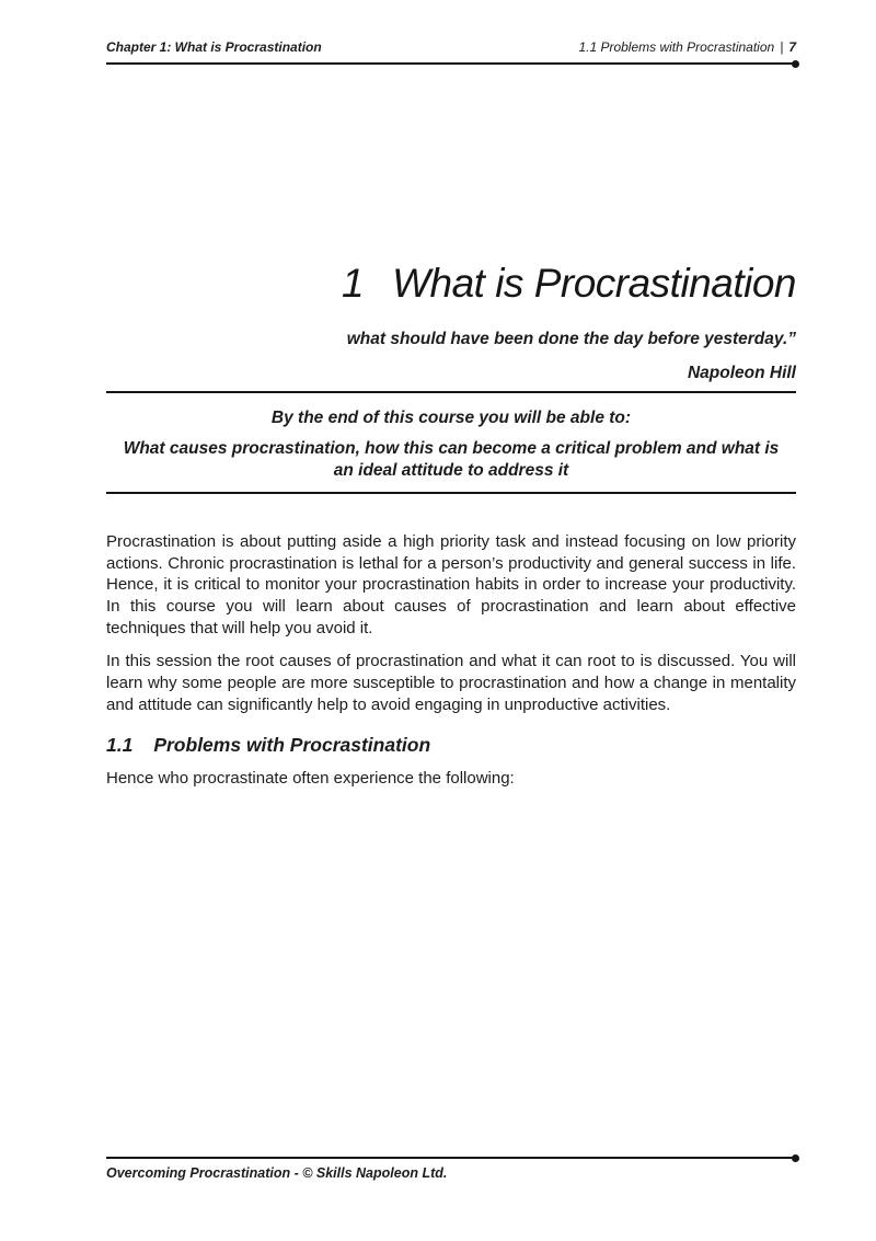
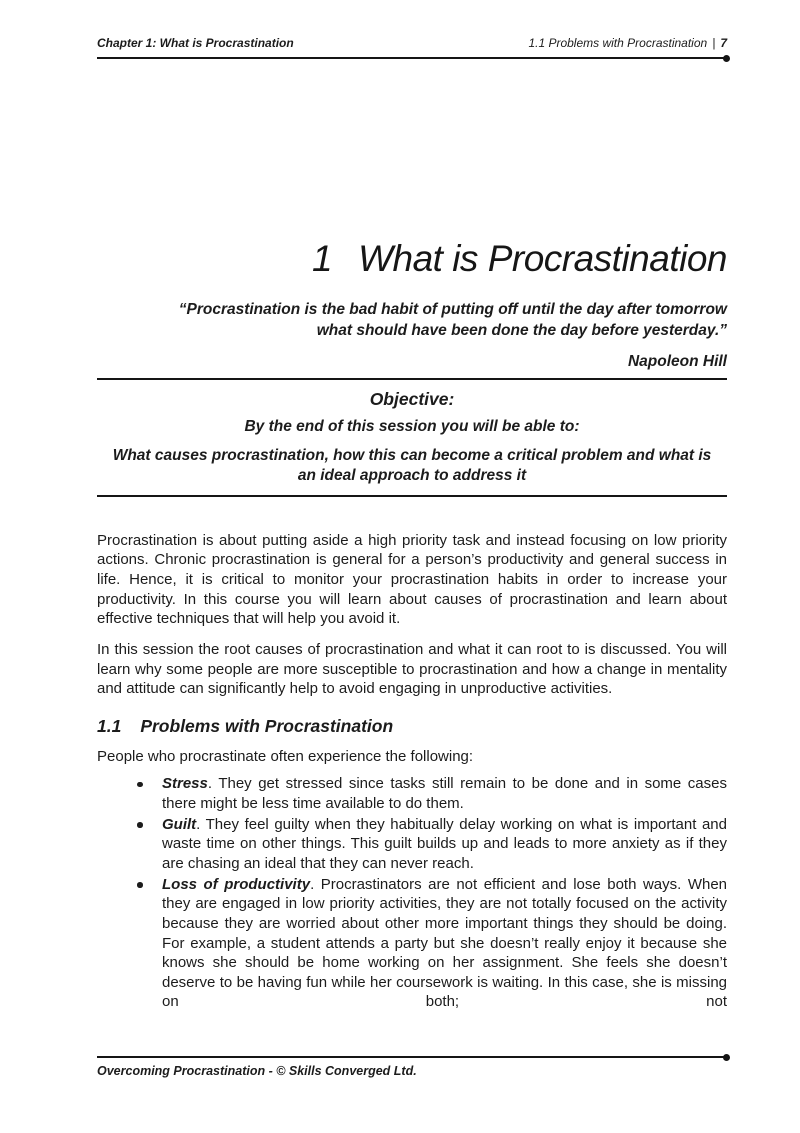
  Chapter 1: What is Procrastination
  1.1 Problems with Procrastination | 7
  1 What is Procrastination
+ “Procrastination is the bad habit of putting off until the day after tomorrow
  what should have been done the day before yesterday.”
  Napoleon Hill
+ Objective:
- By the end of this course you will be able to:
+ By the end of this session you will be able to:
- What causes procrastination, how this can become a critical problem and what is an ideal attitude to address it
+ What causes procrastination, how this can become a critical problem and what is an ideal approach to address it
- Procrastination is about putting aside a high priority task and instead focusing on low priority actions. Chronic procrastination is lethal for a person’s productivity and general success in life. Hence, it is critical to monitor your procrastination habits in order to increase your productivity. In this course you will learn about causes of procrastination and learn about effective techniques that will help you avoid it.
+ Procrastination is about putting aside a high priority task and instead focusing on low priority actions. Chronic procrastination is general for a person’s productivity and general success in life. Hence, it is critical to monitor your procrastination habits in order to increase your productivity. In this course you will learn about causes of procrastination and learn about effective techniques that will help you avoid it.
  In this session the root causes of procrastination and what it can root to is discussed. You will learn why some people are more susceptible to procrastination and how a change in mentality and attitude can significantly help to avoid engaging in unproductive activities.
  1.1 Problems with Procrastination
- Hence who procrastinate often experience the following:
+ People who procrastinate often experience the following:
+ Stress. They get stressed since tasks still remain to be done and in some cases there might be less time available to do them.
+ Guilt. They feel guilty when they habitually delay working on what is important and waste time on other things. This guilt builds up and leads to more anxiety as if they are chasing an ideal that they can never reach.
+ Loss of productivity. Procrastinators are not efficient and lose both ways. When they are engaged in low priority activities, they are not totally focused on the activity because they are worried about other more important things they should be doing. For example, a student attends a party but she doesn’t really enjoy it because she knows she should be home working on her assignment. She feels she doesn’t deserve to be having fun while her coursework is waiting. In this case, she is missing on both; not
- Overcoming Procrastination - © Skills Napoleon Ltd.
+ Overcoming Procrastination - © Skills Converged Ltd.
